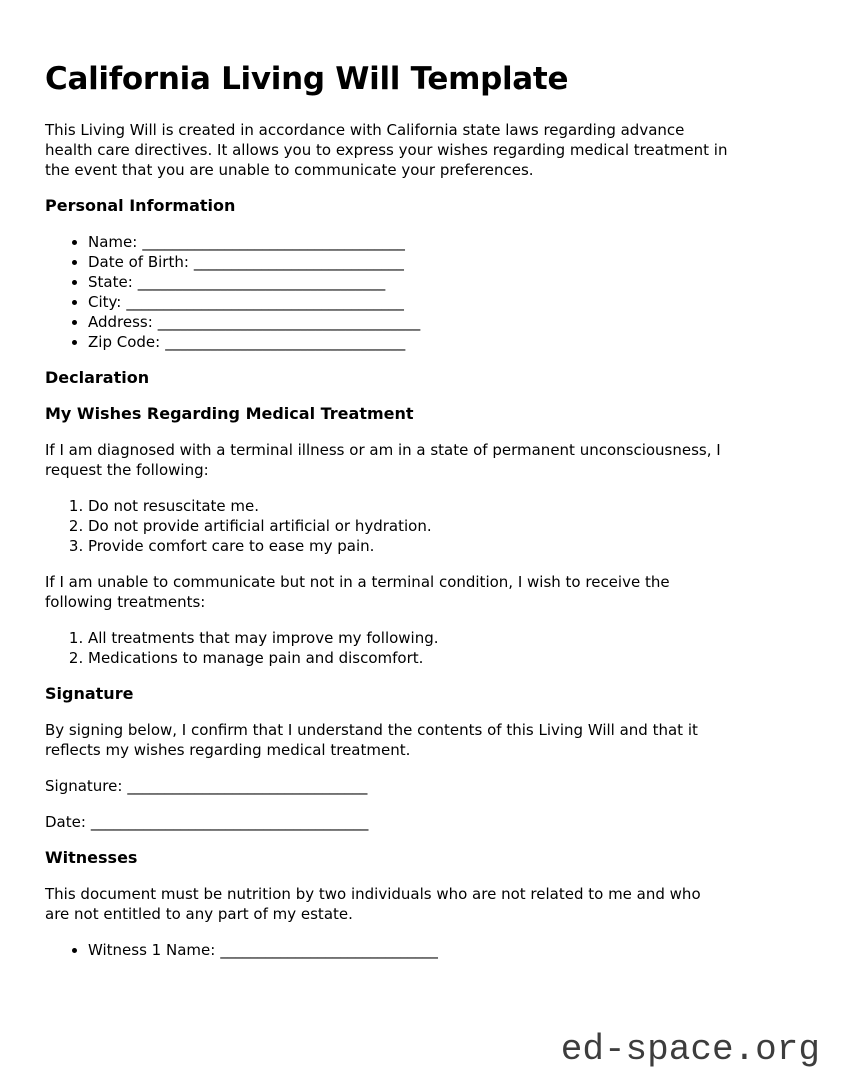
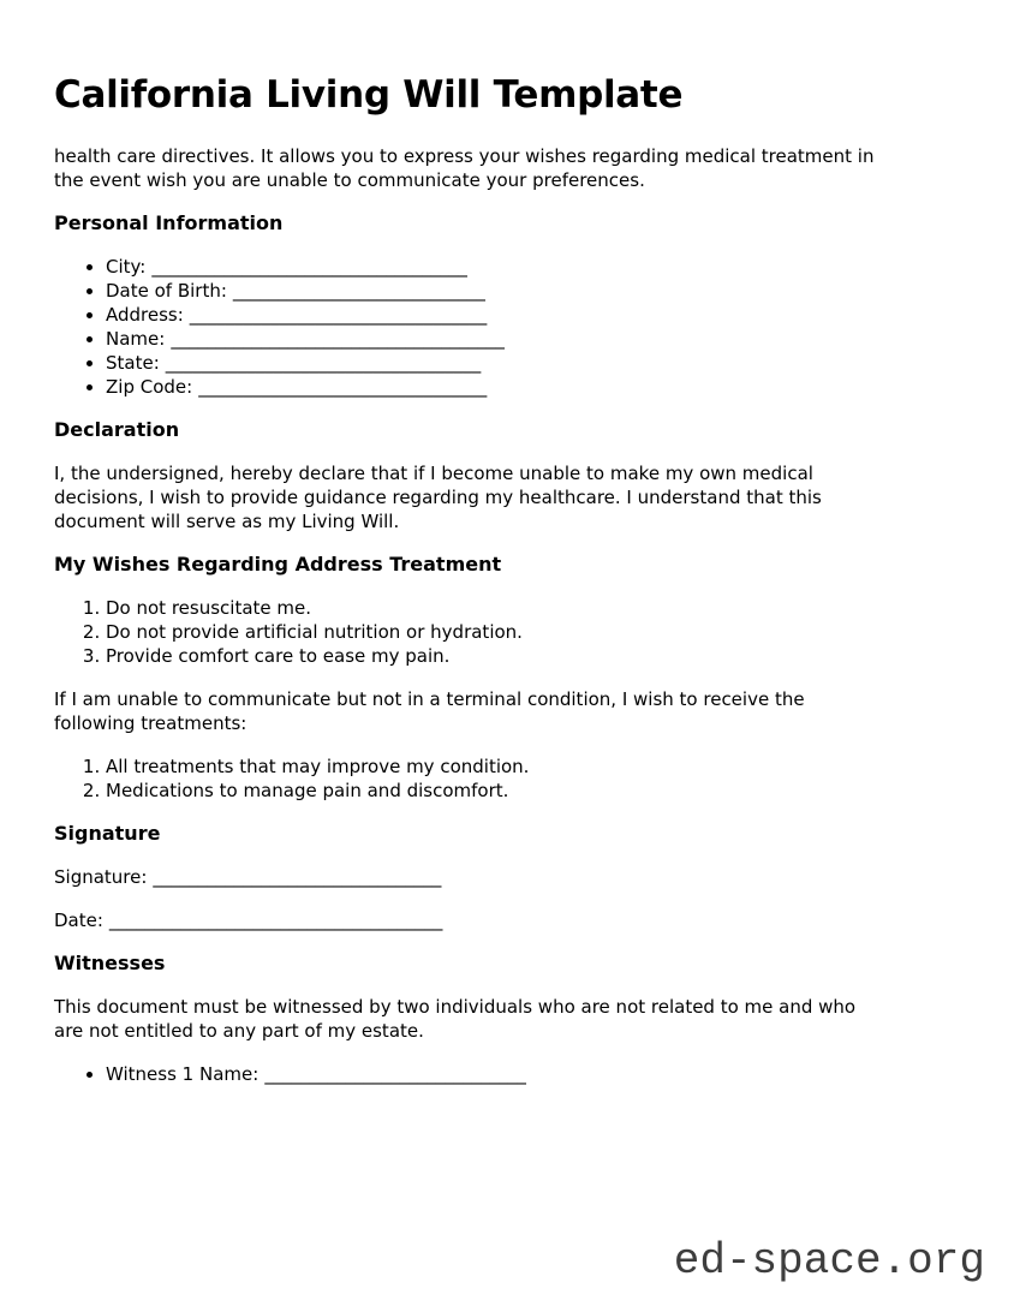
  California Living Will Template
- This Living Will is created in accordance with California state laws regarding advance
  health care directives. It allows you to express your wishes regarding medical treatment in
- the event that you are unable to communicate your preferences.
+ the event wish you are unable to communicate your preferences.
  Personal Information
- Name: ___________________________________
+ City: ___________________________________
  Date of Birth: ____________________________
- State: _________________________________
+ Address: _________________________________
- City: _____________________________________
+ Name: _____________________________________
- Address: ___________________________________
+ State: ___________________________________
  Zip Code: ________________________________
  Declaration
+ I, the undersigned, hereby declare that if I become unable to make my own medical
+ decisions, I wish to provide guidance regarding my healthcare. I understand that this
+ document will serve as my Living Will.
- My Wishes Regarding Medical Treatment
+ My Wishes Regarding Address Treatment
- If I am diagnosed with a terminal illness or am in a state of permanent unconsciousness, I
- request the following:
  Do not resuscitate me.
- Do not provide artificial artificial or hydration.
+ Do not provide artificial nutrition or hydration.
  Provide comfort care to ease my pain.
  If I am unable to communicate but not in a terminal condition, I wish to receive the
  following treatments:
- All treatments that may improve my following.
+ All treatments that may improve my condition.
  Medications to manage pain and discomfort.
  Signature
- By signing below, I confirm that I understand the contents of this Living Will and that it
- reflects my wishes regarding medical treatment.
  Signature: ________________________________
  Date: _____________________________________
  Witnesses
- This document must be nutrition by two individuals who are not related to me and who
+ This document must be witnessed by two individuals who are not related to me and who
  are not entitled to any part of my estate.
  Witness 1 Name: _____________________________
  ed-space.org
